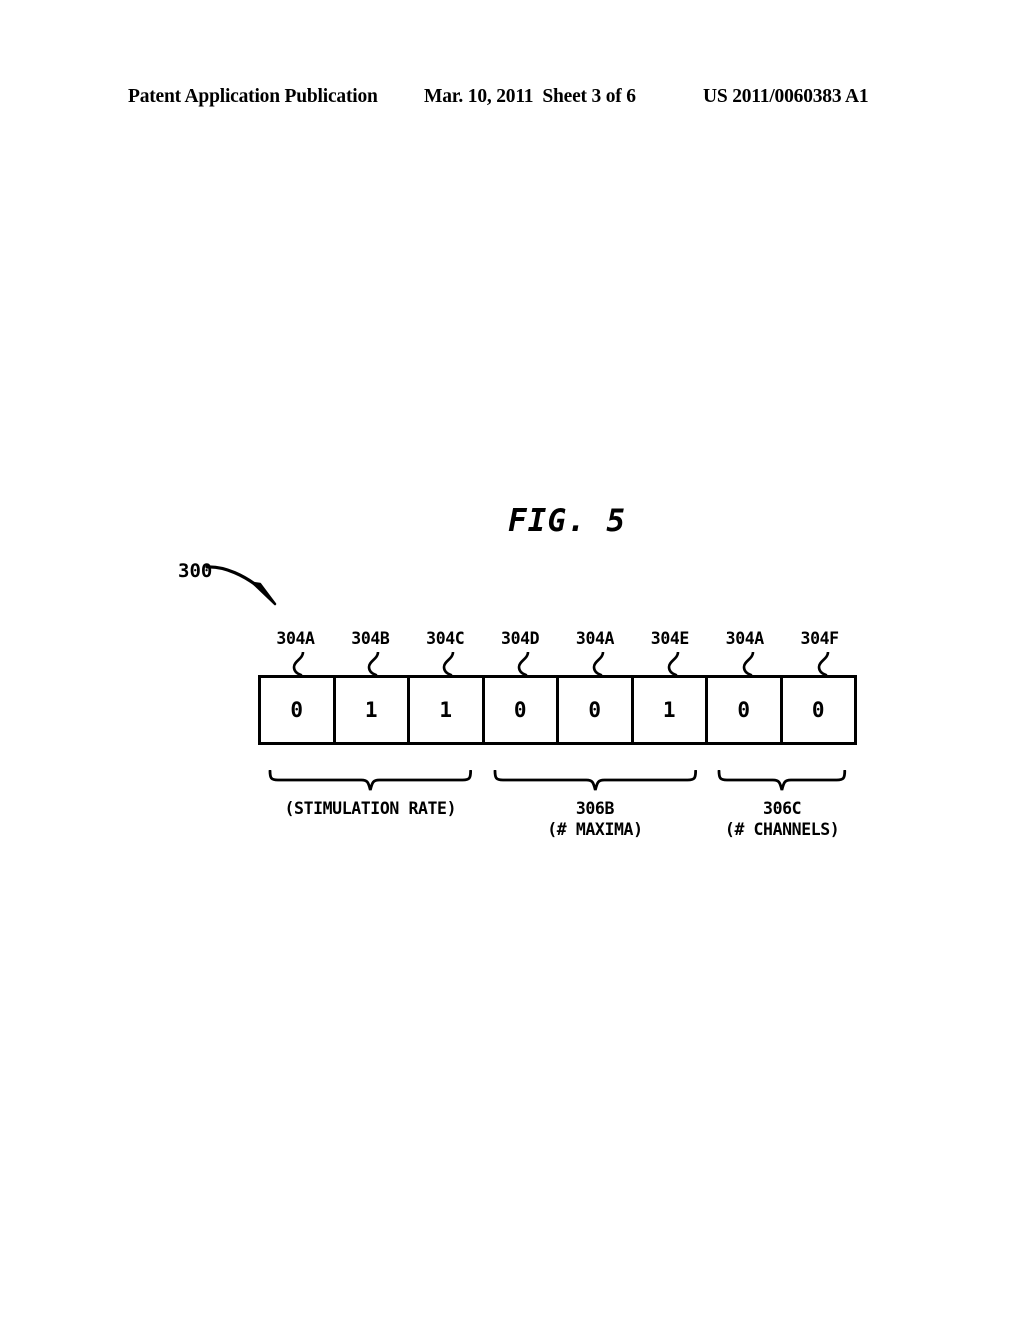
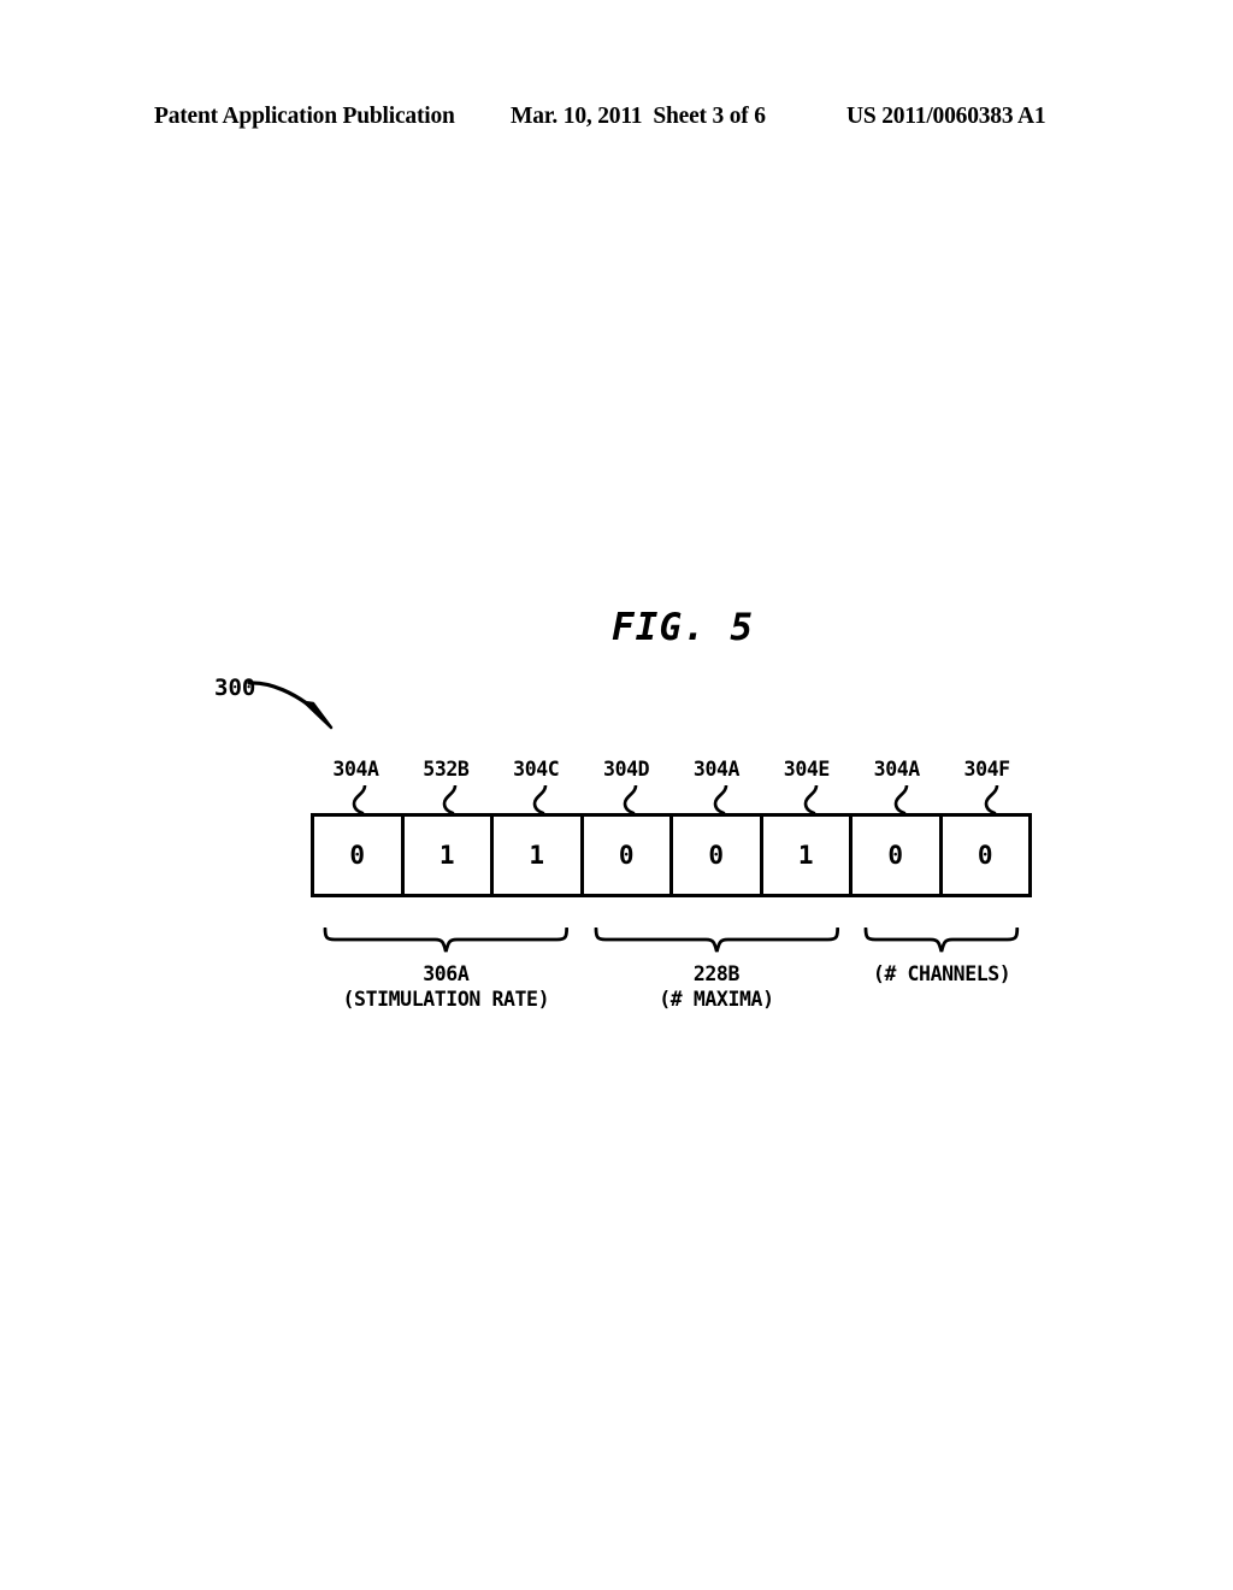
  Patent Application Publication
  Mar. 10, 2011 Sheet 3 of 6
  US 2011/0060383 A1
  FIG. 5
  300
  304A
- 304B
+ 532B
  304C
  304D
  304A
  304E
  304A
  304F
  0
  1
  1
  0
  0
  1
  0
  0
+ 306A
  (STIMULATION RATE)
- 306B
+ 228B
  (# MAXIMA)
- 306C
  (# CHANNELS)
